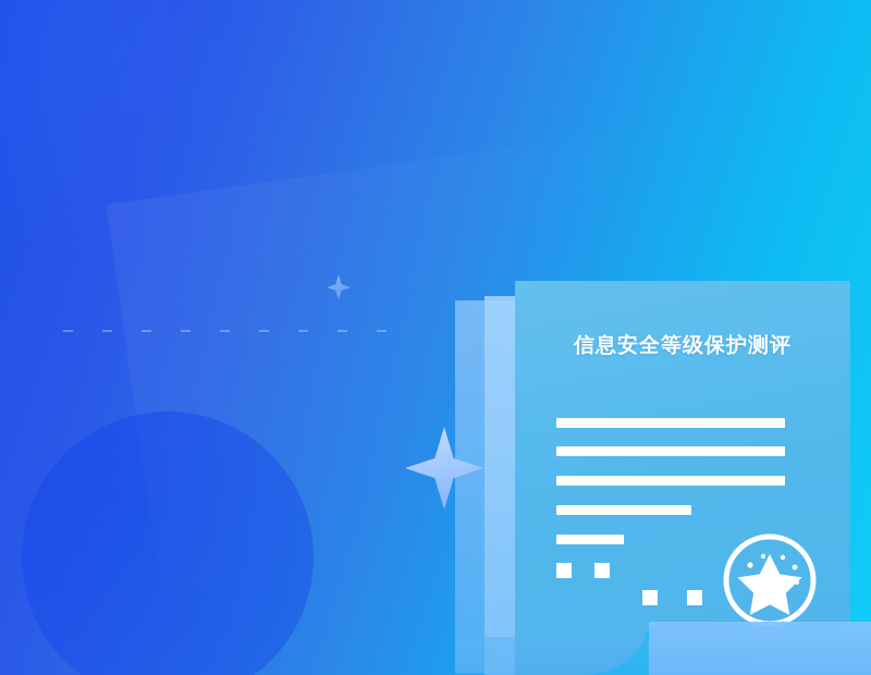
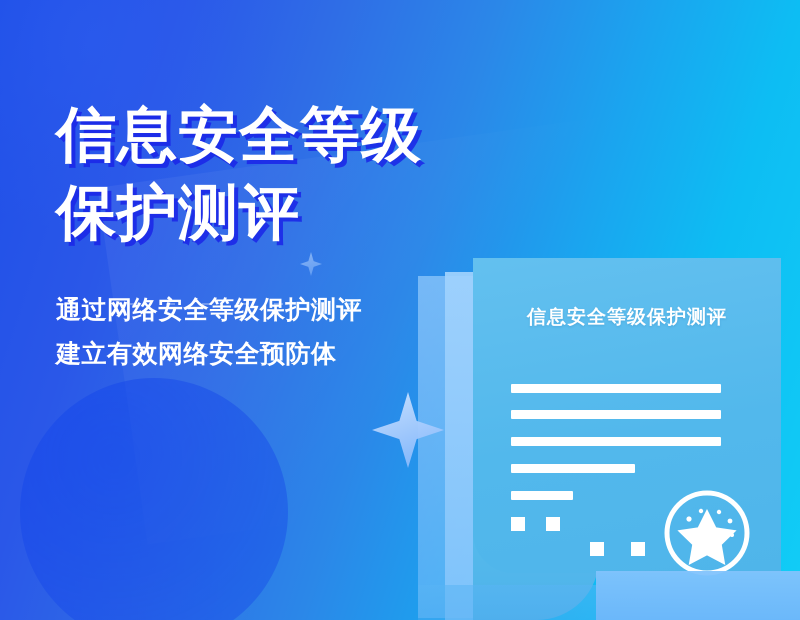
  信息安全等级保护测评
+ 信息安全等级
+ 保护测评
+ 通过网络安全等级保护测评
+ 建立有效网络安全预防体
